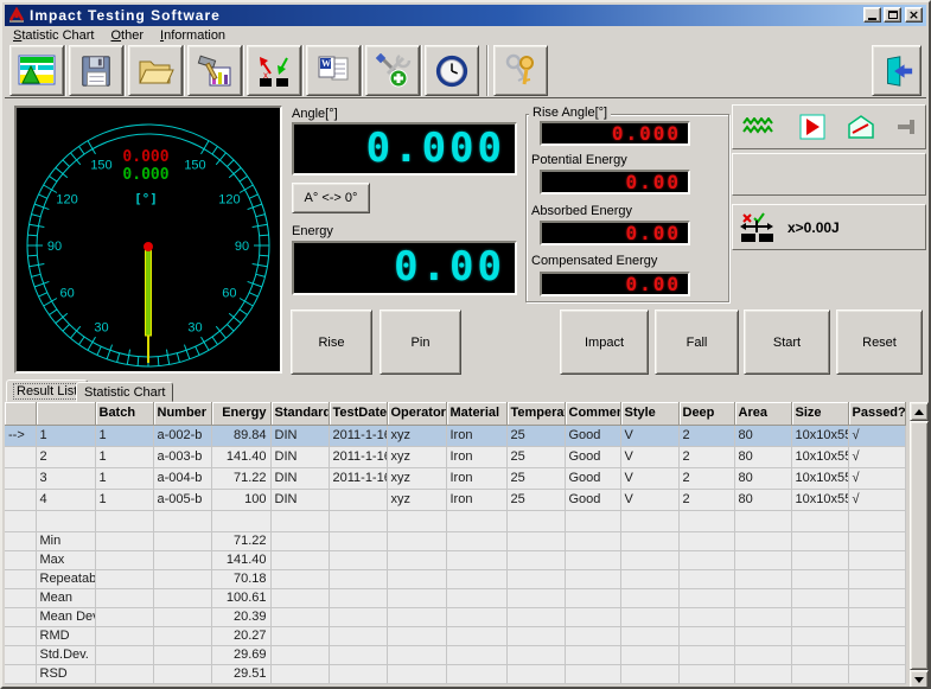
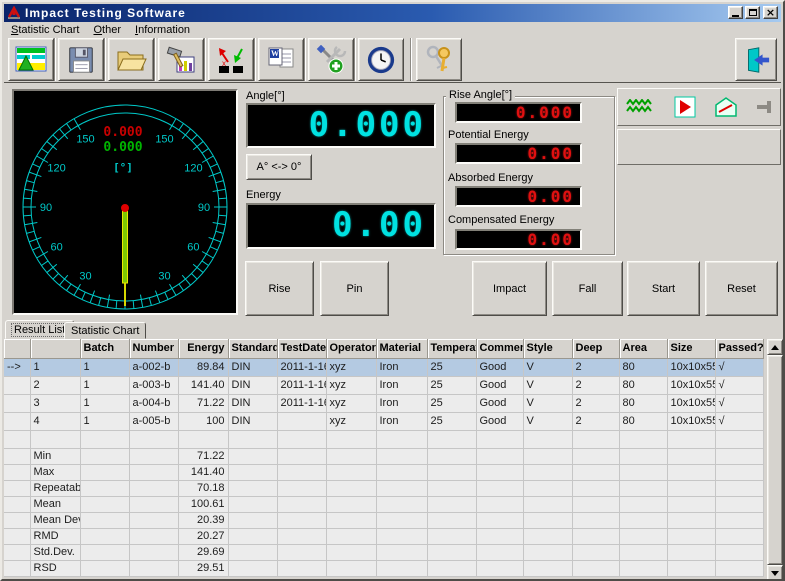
  Impact Testing Software
  ×
  Statistic Chart
  Other
  Information
  x
  W
  30
  30
  60
  60
  90
  90
  120
  120
  150
  150
  0.000
  0.000
  [°]
  Angle[°]
  0.000
  A° <-> 0°
  Energy
  0.00
  Rise Angle[°]
  0.000
  Potential Energy
  0.00
  Absorbed Energy
  0.00
  Compensated Energy
  0.00
- x>0.00J
  Rise
  Pin
  Impact
  Fall
  Start
  Reset
  Result Lis
  Statistic Chart
  		Batch	Number	Energy	Standard	TestDate	Operator	Material	Tempera	Comme	Style	Deep	Area	Size	Passed?
  -->	1	1	a-002-b	89.84	DIN	2011-1-1	xyz	Iron	25	Good	V	2	80	10x10x5	√
  	2	1	a-003-b	141.40	DIN	2011-1-1	xyz	Iron	25	Good	V	2	80	10x10x5	√
  	3	1	a-004-b	71.22	DIN	2011-1-1	xyz	Iron	25	Good	V	2	80	10x10x5	√
  	4	1	a-005-b	100	DIN		xyz	Iron	25	Good	V	2	80	10x10x5	√
  	Min			71.22
  	Max			141.40
  	Repeatab			70.18
  	Mean			100.61
  	Mean De			20.39
  	RMD			20.27
  	Std.Dev.			29.69
  	RSD			29.51
